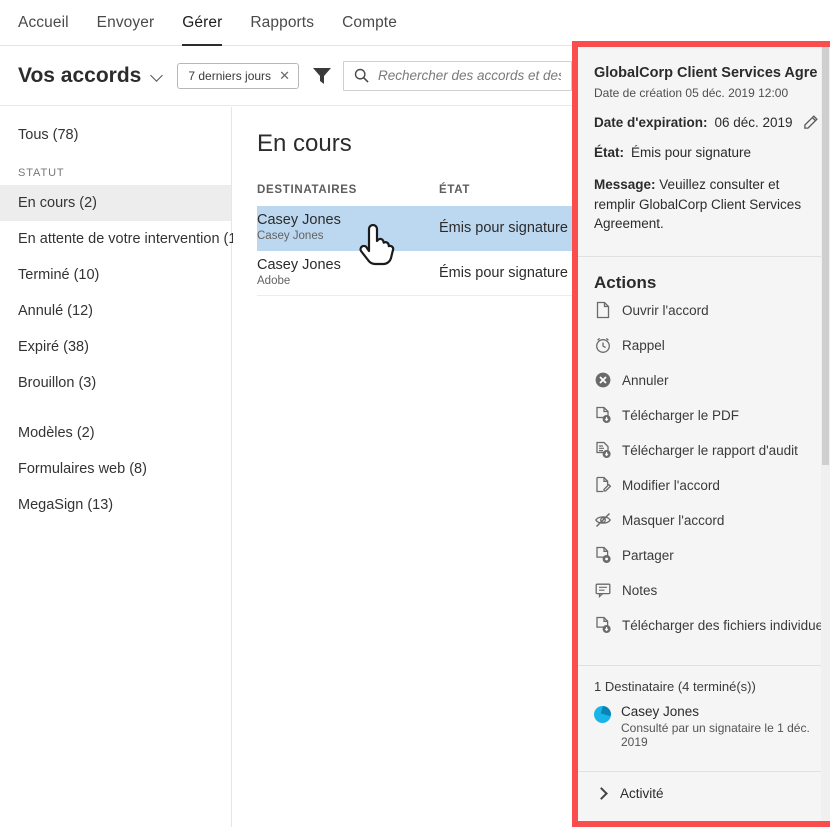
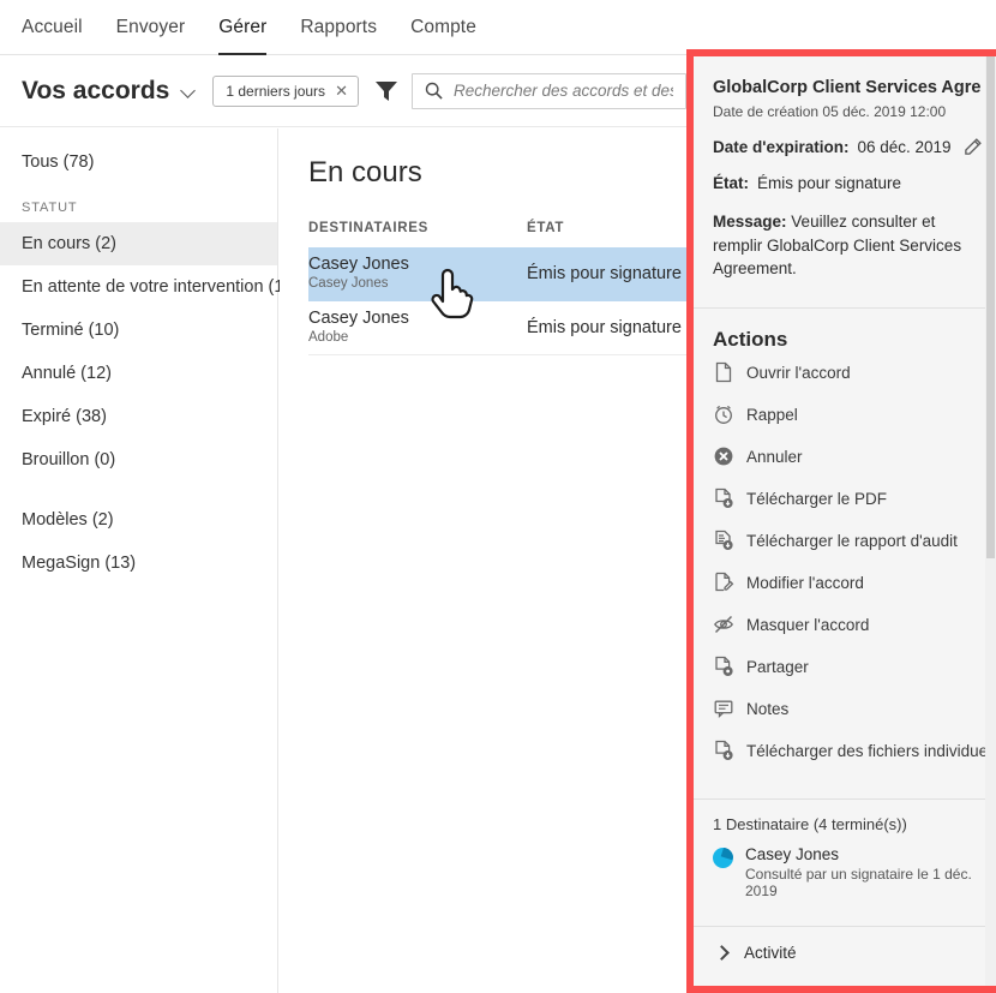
  Accueil
  Envoyer
  Gérer
  Rapports
  Compte
  Vos accords
- 7 derniers jours
+ 1 derniers jours
  ✕
  Tous (78)
  STATUT
  En cours (2)
  En attente de votre intervention (
  Terminé (10)
  Annulé (12)
  Expiré (38)
- Brouillon (3)
+ Brouillon (0)
  Modèles (2)
- Formulaires web (8)
  MegaSign (13)
  En cours
  DESTINATAIRES
  ÉTAT
  Casey Jones
  Casey Jones
  Émis pour signature
  Casey Jones
  Adobe
  Émis pour signature
  GlobalCorp Client Services Agre
  Date de création 05 déc. 2019 12:00
  Date d'expiration:
  06 déc. 2019
  État:
  Émis pour signature
  Message: Veuillez consulter et remplir GlobalCorp Client Services Agreement.
  Actions
  Ouvrir l'accord
  Rappel
  Annuler
  Télécharger le PDF
  Télécharger le rapport d'audit
  Modifier l'accord
  Masquer l'accord
  Partager
  Notes
  Télécharger des fichiers individue
  1 Destinataire (4 terminé(s))
  Casey Jones
  Consulté par un signataire le 1 déc. 2019
  Activité
